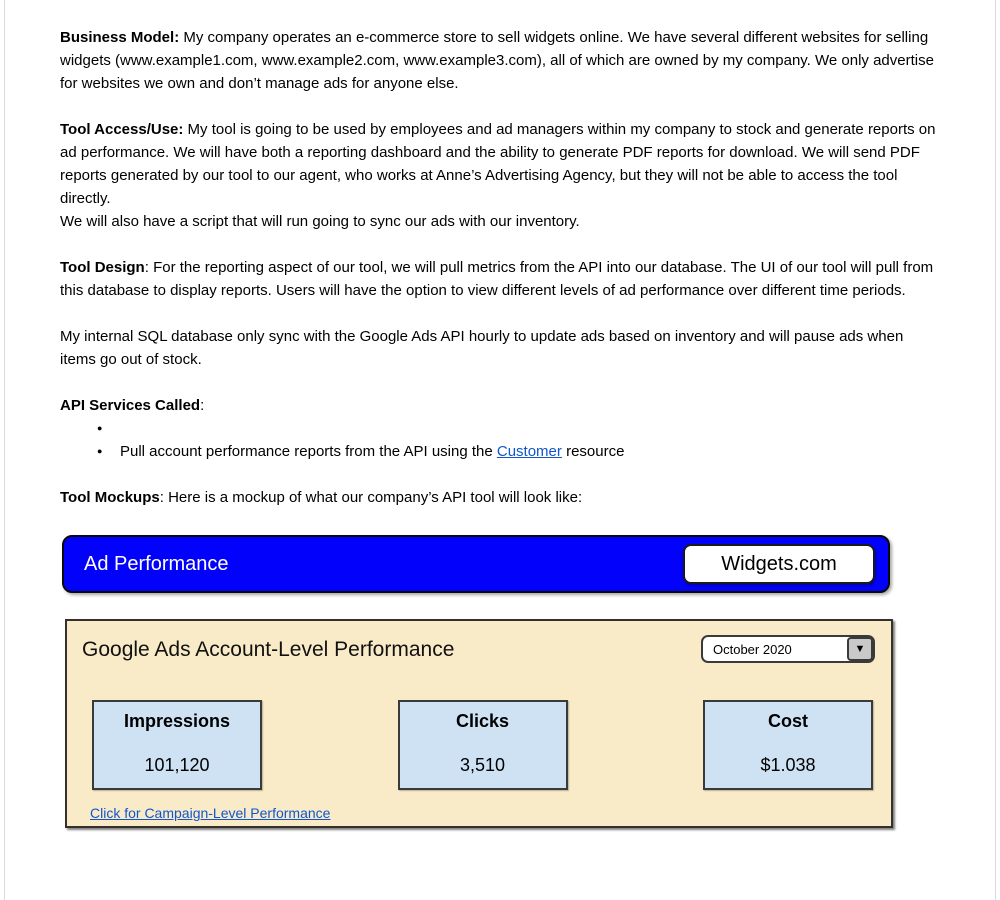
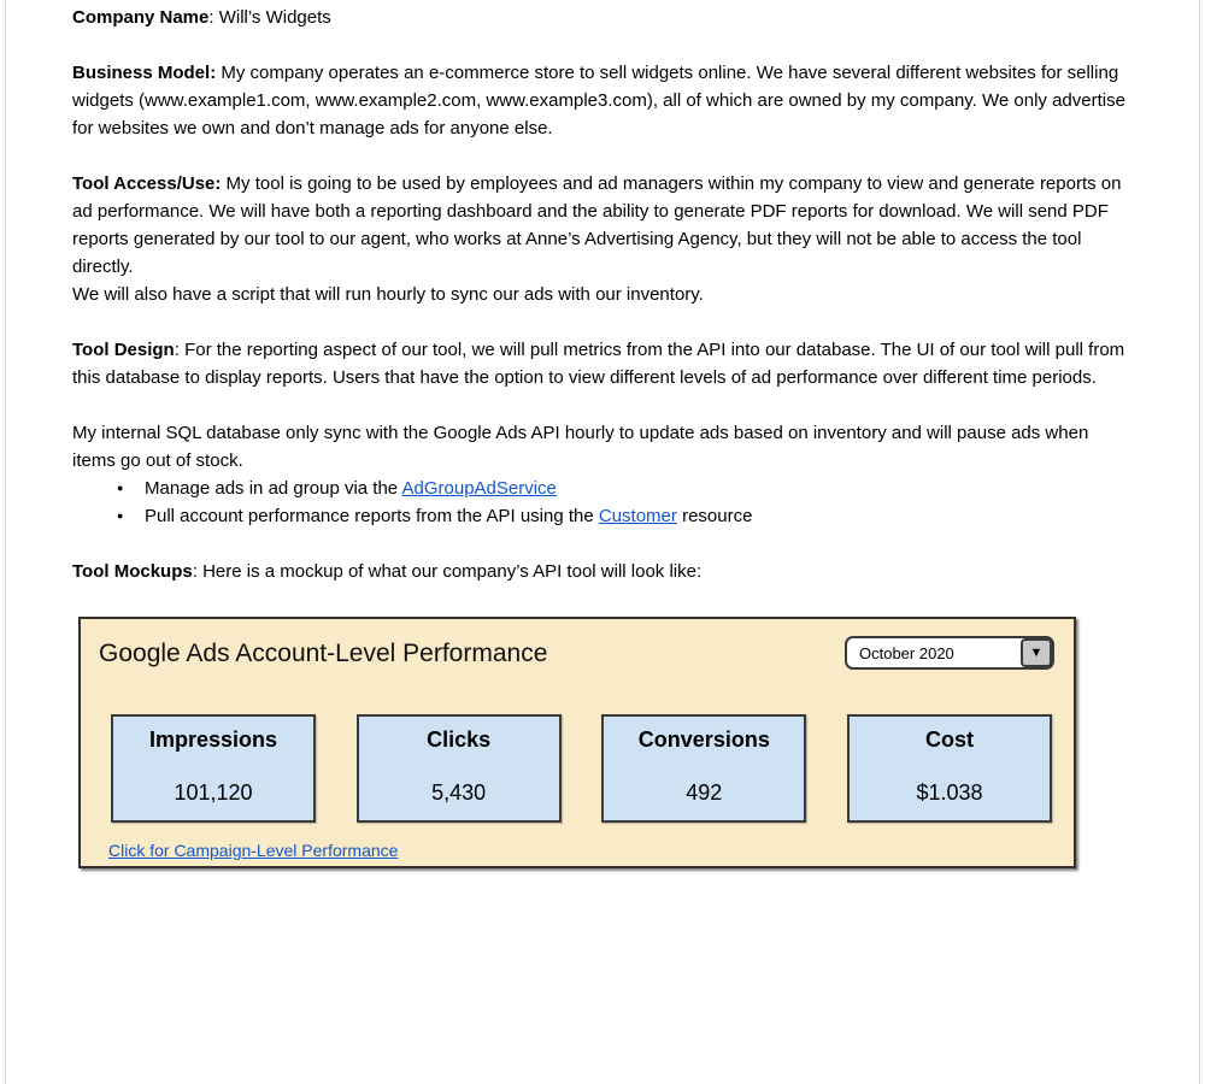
+ Company Name: Will’s Widgets
  Business Model: My company operates an e-commerce store to sell widgets online. We have several different websites for selling widgets (www.example1.com, www.example2.com, www.example3.com), all of which are owned by my company. We only advertise for websites we own and don’t manage ads for anyone else.
- Tool Access/Use: My tool is going to be used by employees and ad managers within my company to stock and generate reports on ad performance. We will have both a reporting dashboard and the ability to generate PDF reports for download. We will send PDF reports generated by our tool to our agent, who works at Anne’s Advertising Agency, but they will not be able to access the tool directly.
+ Tool Access/Use: My tool is going to be used by employees and ad managers within my company to view and generate reports on ad performance. We will have both a reporting dashboard and the ability to generate PDF reports for download. We will send PDF reports generated by our tool to our agent, who works at Anne’s Advertising Agency, but they will not be able to access the tool directly.
- We will also have a script that will run going to sync our ads with our inventory.
+ We will also have a script that will run hourly to sync our ads with our inventory.
- Tool Design: For the reporting aspect of our tool, we will pull metrics from the API into our database. The UI of our tool will pull from this database to display reports. Users will have the option to view different levels of ad performance over different time periods.
+ Tool Design: For the reporting aspect of our tool, we will pull metrics from the API into our database. The UI of our tool will pull from this database to display reports. Users that have the option to view different levels of ad performance over different time periods.
  My internal SQL database only sync with the Google Ads API hourly to update ads based on inventory and will pause ads when items go out of stock.
- API Services Called:
  ●
+ Manage ads in ad group via the AdGroupAdService
  ●
  Pull account performance reports from the API using the Customer resource
  Tool Mockups: Here is a mockup of what our company’s API tool will look like:
- Ad Performance
- Widgets.com
  Google Ads Account-Level Performance
  October 2020
  ▼
  Impressions
  101,120
  Clicks
- 3,510
+ 5,430
+ Conversions
+ 492
  Cost
  $1.038
  Click for Campaign-Level Performance
